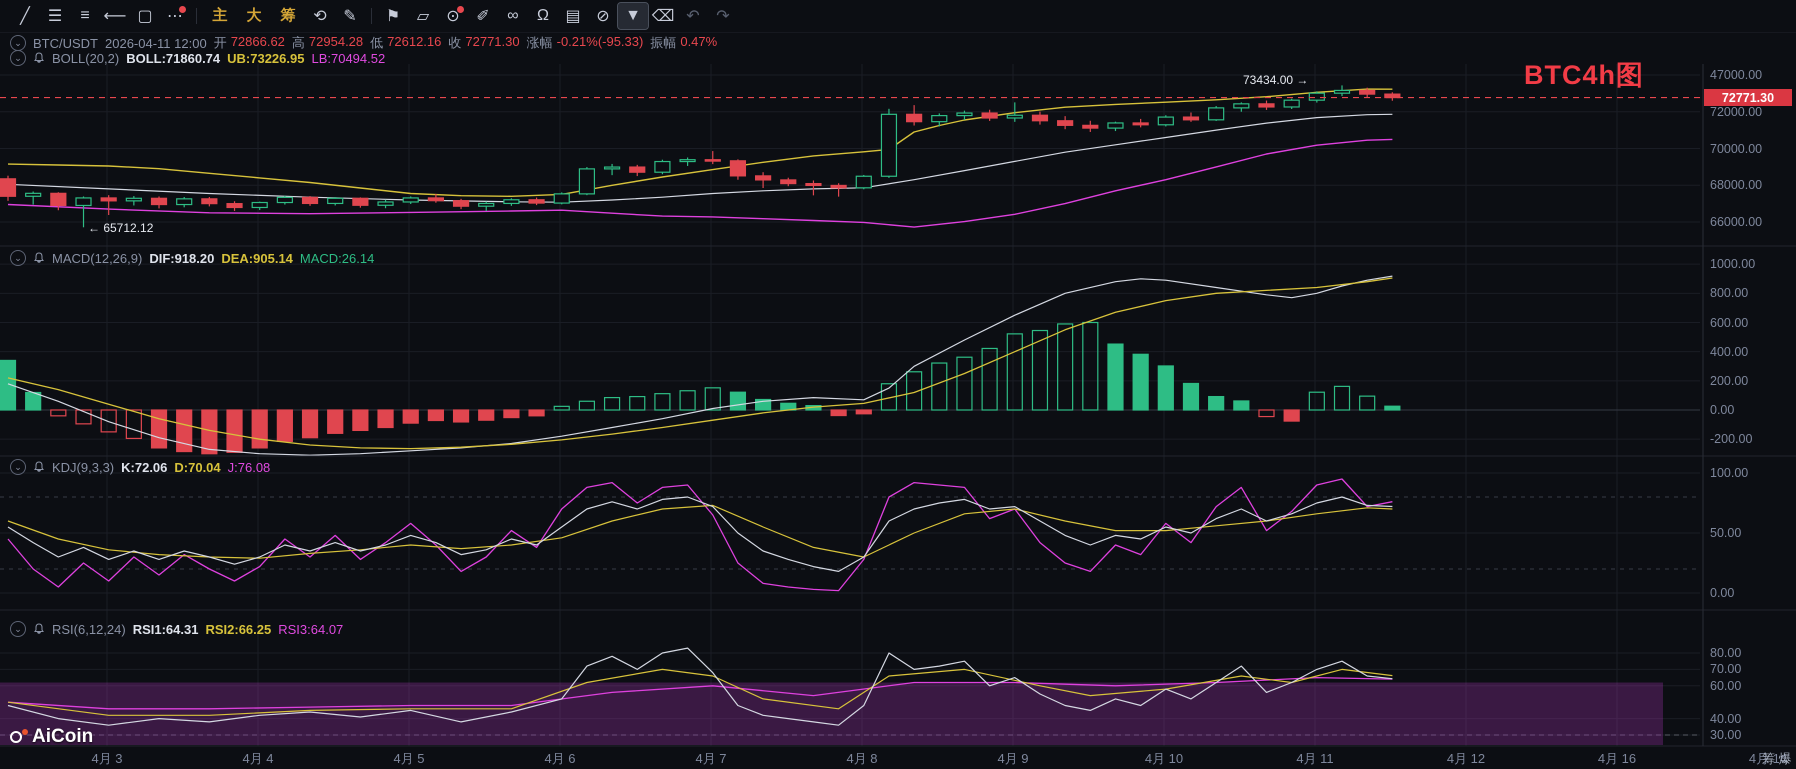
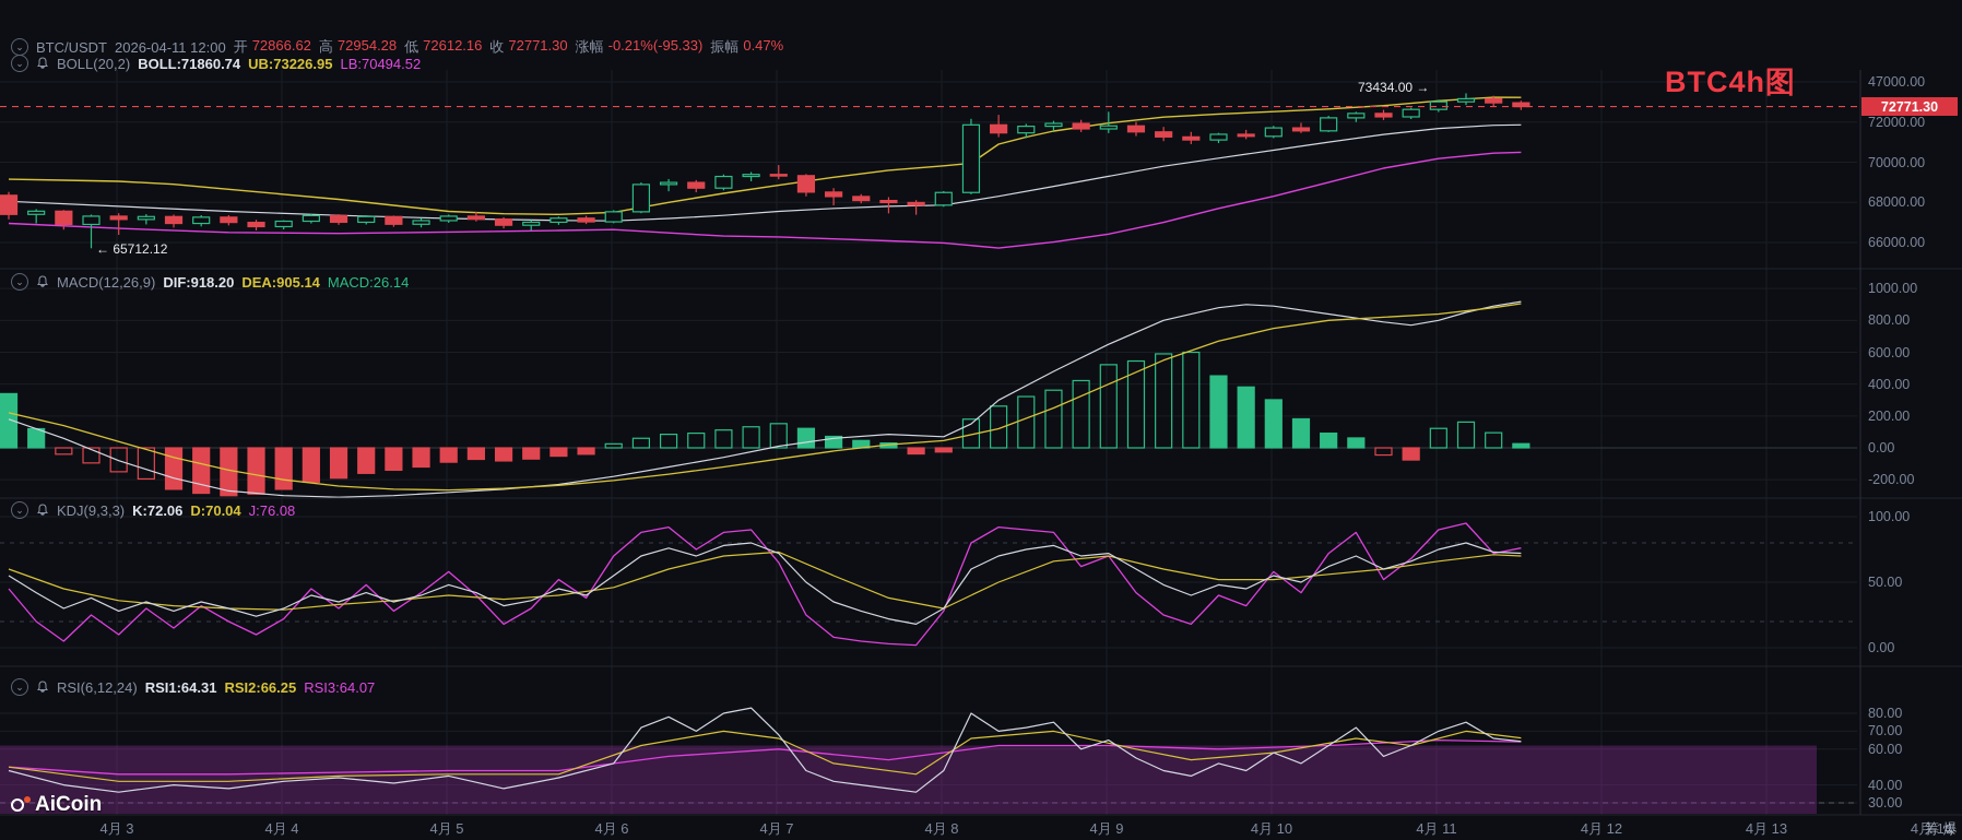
- ╱
- ☰
- ≡
- ⟵
- ▢
- ⋯
- 主
- 大
- 筹
- ⟲
- ✎
- ⚑
- ▱
- ⊙
- ✐
- ∞
- Ω
- ▤
- ⊘
- ▼
- ⌫
- ↶
- ↷
  ⌄
  BTC/USDT
  2026-04-11 12:00
  开
  72866.62
  高
  72954.28
  低
  72612.16
  收
  72771.30
  涨幅
  -0.21%(-95.33)
  振幅
  0.47%
  ⌄
  BOLL(20,2)
  BOLL:71860.74
  UB:73226.95
  LB:70494.52
  ⌄
  MACD(12,26,9)
  DIF:918.20
  DEA:905.14
  MACD:26.14
  ⌄
  KDJ(9,3,3)
  K:72.06
  D:70.04
  J:76.08
  ⌄
  RSI(6,12,24)
  RSI1:64.31
  RSI2:66.25
  RSI3:64.07
  BTC4h图
  72771.30
  73434.00 →
  ← 65712.12
  筹 爆
  AiCoin
  47000.00
  72000.00
  70000.00
  68000.00
  66000.00
  1000.00
  800.00
  600.00
  400.00
  200.00
  0.00
  -200.00
  100.00
  50.00
  0.00
  80.00
  70.00
  60.00
  40.00
  30.00
  4月 3
  4月 4
  4月 5
  4月 6
  4月 7
  4月 8
  4月 9
  4月 10
  4月 11
  4月 12
- 4月 16
+ 4月 13
  4月 14
